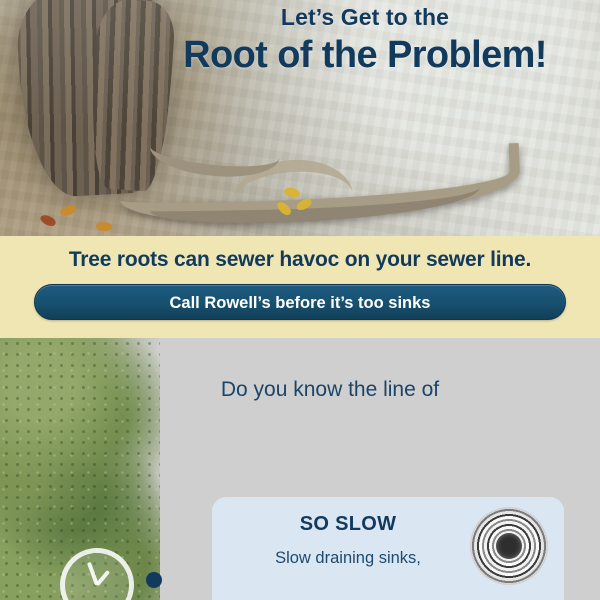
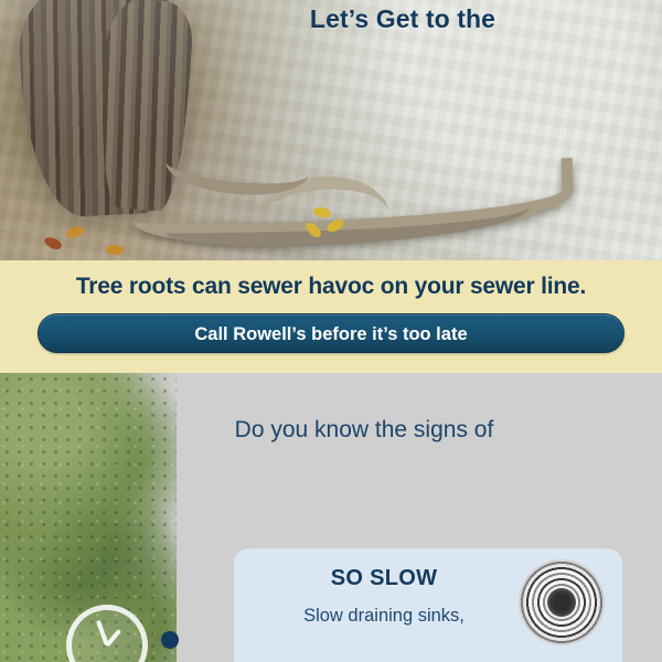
  Let’s Get to the
- Root of the Problem!
  Tree roots can sewer havoc on your sewer line.
- Call Rowell’s before it’s too sinks
+ Call Rowell’s before it’s too late
- Do you know the line of
+ Do you know the signs of
  SO SLOW
  Slow draining sinks,
